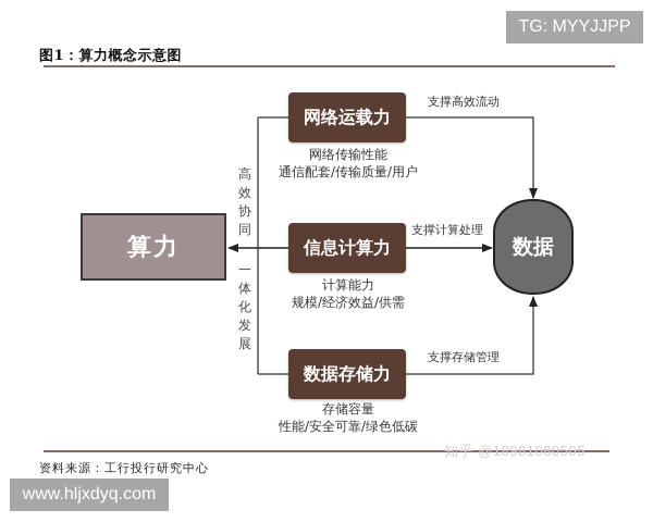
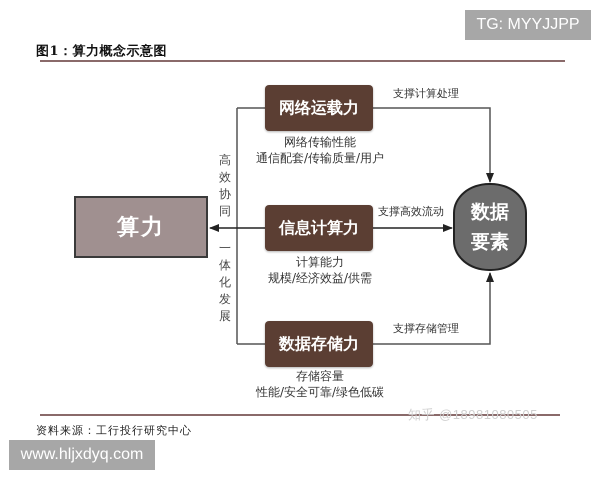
  图1：算力概念示意图
  TG: MYYJJPP
  算力
  高
  效
  协
  同
  一
  体
  化
  发
  展
  网络运载力
  网络传输性能
  通信配套/传输质量/用户
- 支撑高效流动
+ 支撑计算处理
  信息计算力
  计算能力
  规模/经济效益/供需
- 支撑计算处理
+ 支撑高效流动
  数据存储力
  存储容量
  性能/安全可靠/绿色低碳
  支撑存储管理
  数据
+ 要素
  知乎 @18981080505
  资料来源：工行投行研究中心
  www.hljxdyq.com
